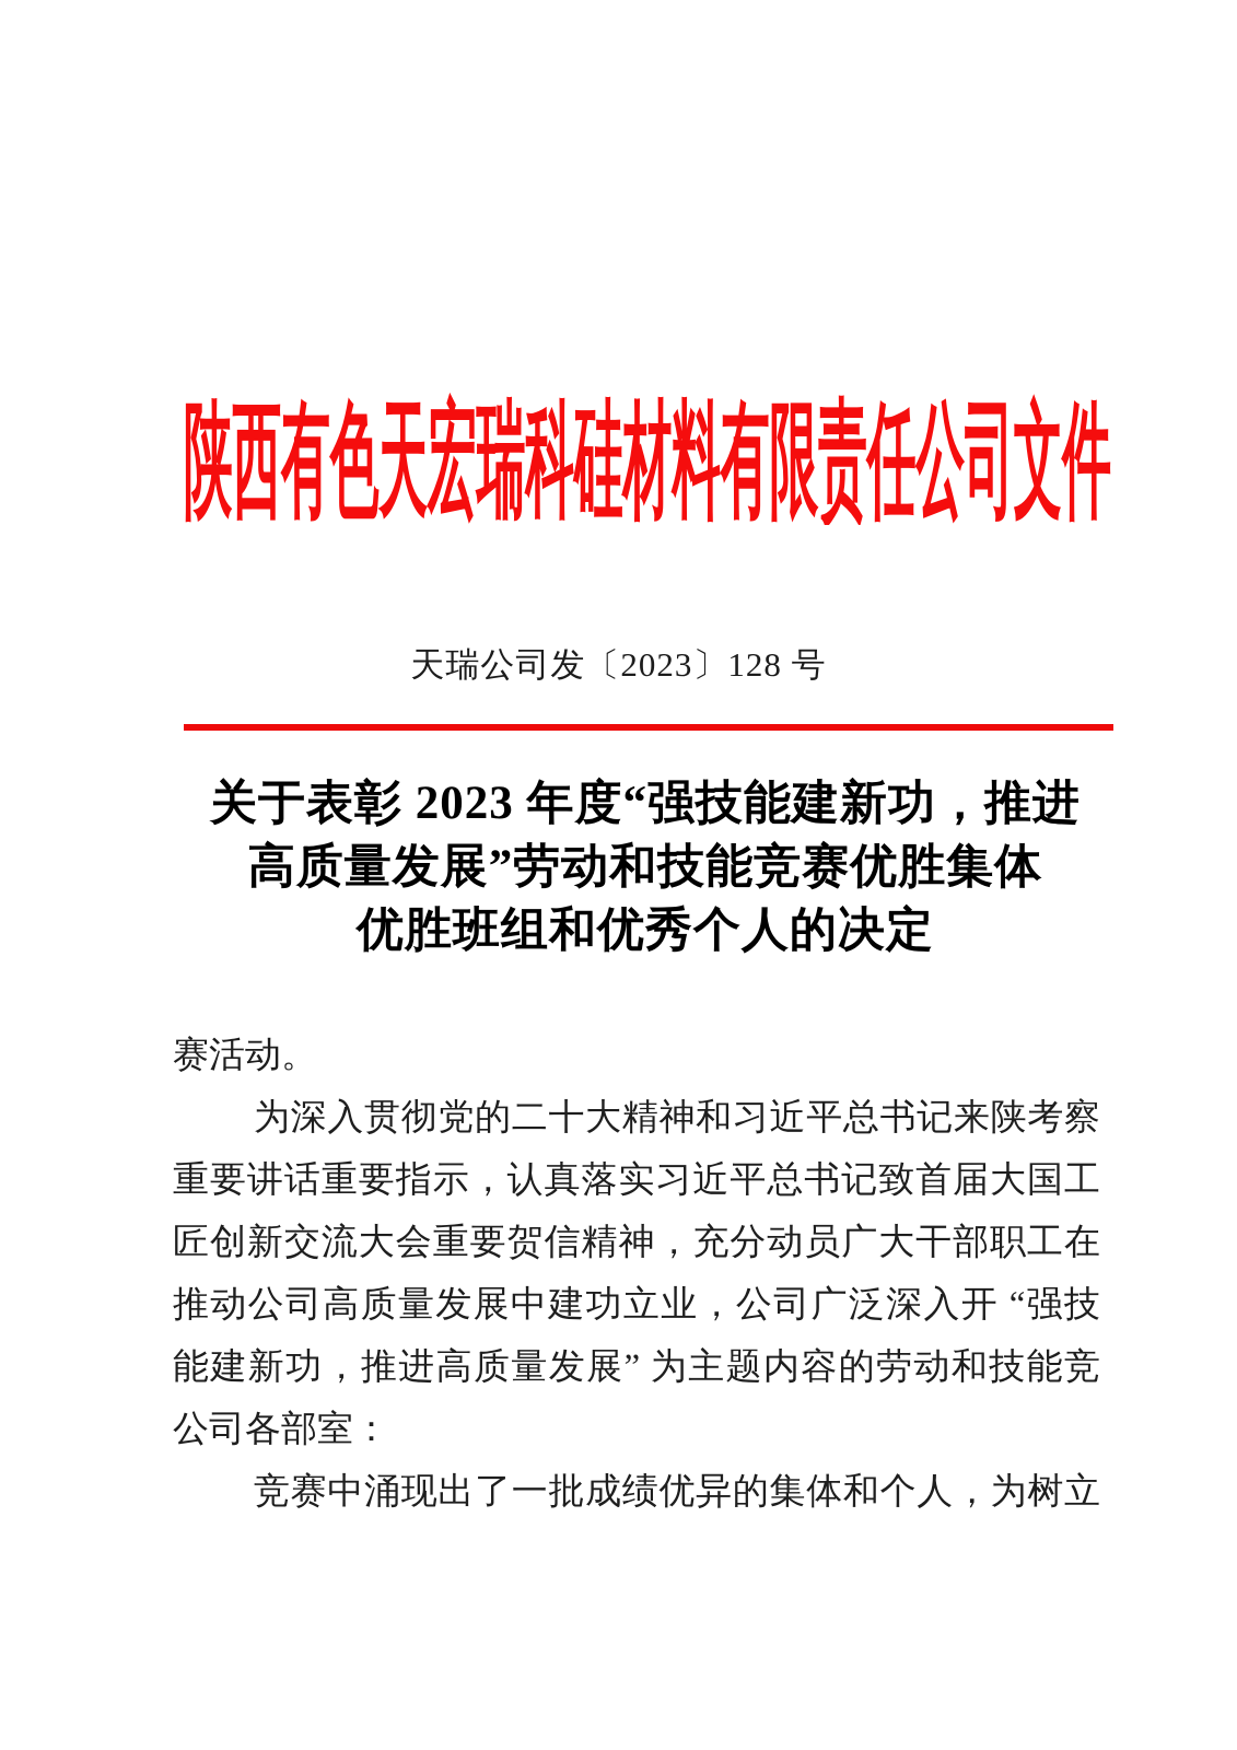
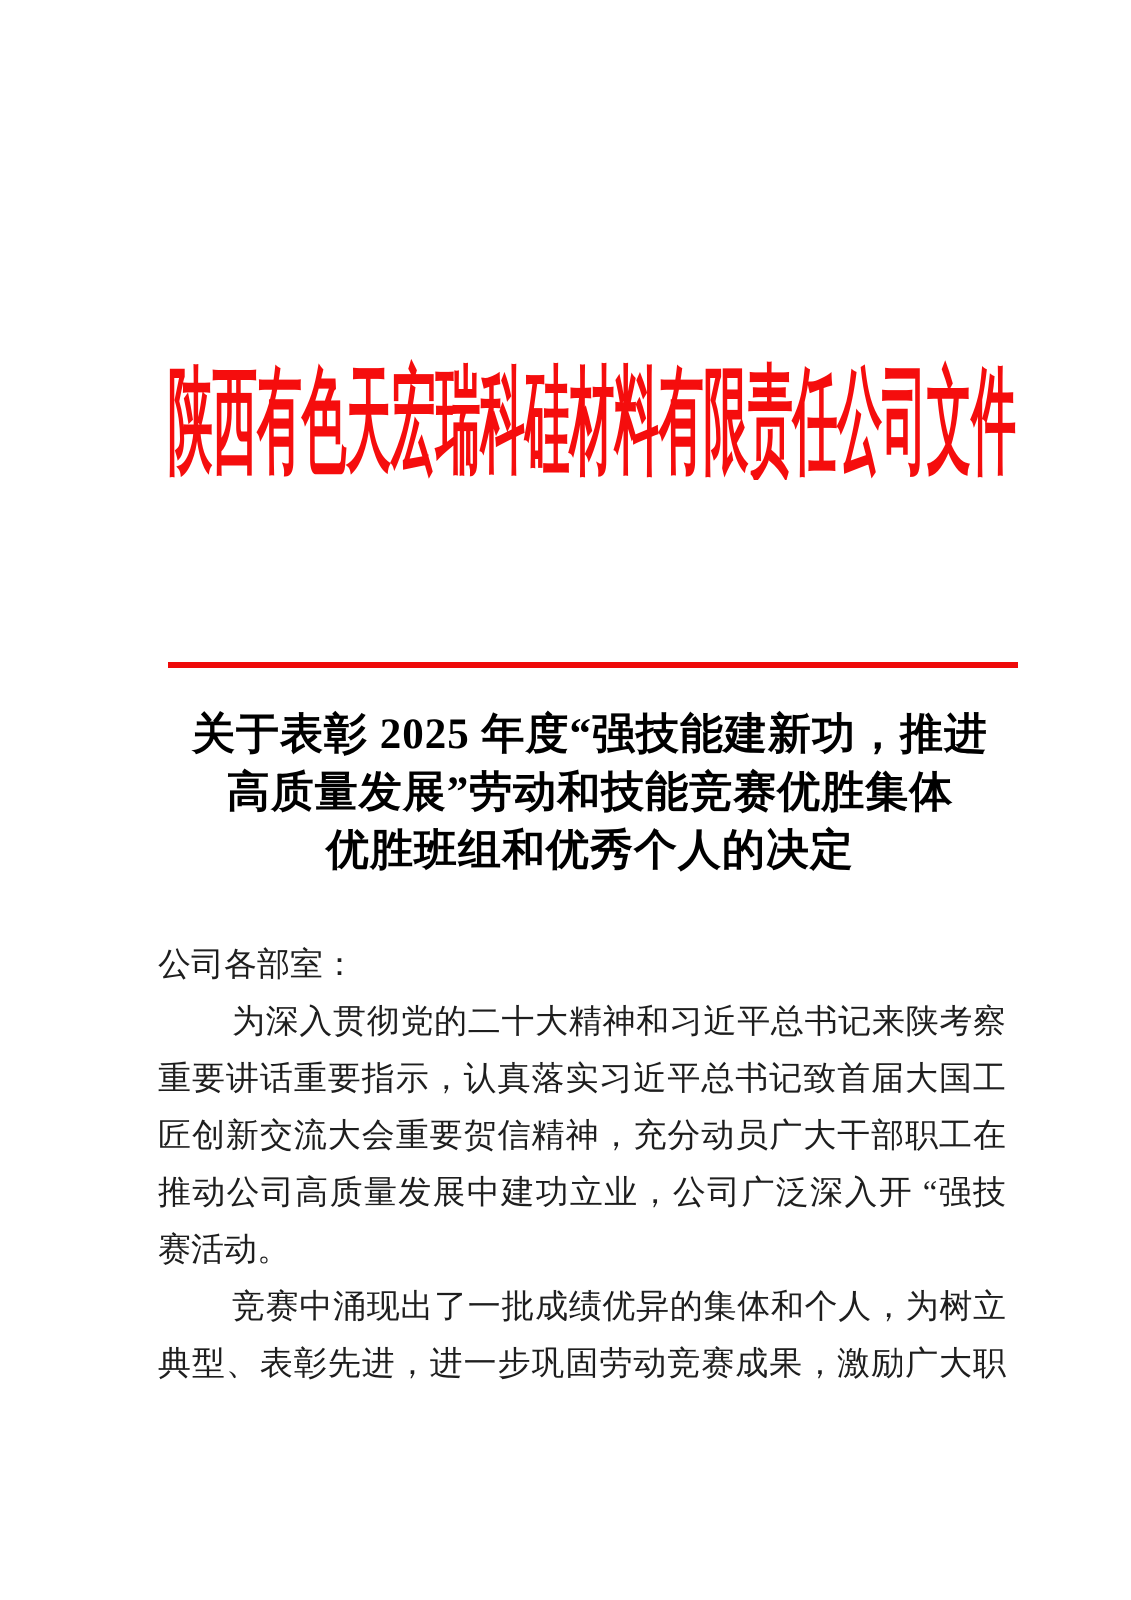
  陕西有色天宏瑞科硅材料有限责任公司文件
- 天瑞公司发〔2023〕128 号
- 关于表彰 2023 年度“强技能建新功，推进
+ 关于表彰 2025 年度“强技能建新功，推进
  高质量发展”劳动和技能竞赛优胜集体
  优胜班组和优秀个人的决定
- 赛活动。
+ 公司各部室：
  为深入贯彻党的二十大精神和习近平总书记来陕考察
  重要讲话重要指示，认真落实习近平总书记致首届大国工
  匠创新交流大会重要贺信精神，充分动员广大干部职工在
  推动公司高质量发展中建功立业，公司广泛深入开 “强技
- 能建新功，推进高质量发展” 为主题内容的劳动和技能竞
- 公司各部室：
+ 赛活动。
  竞赛中涌现出了一批成绩优异的集体和个人，为树立
+ 典型、表彰先进，进一步巩固劳动竞赛成果，激励广大职
